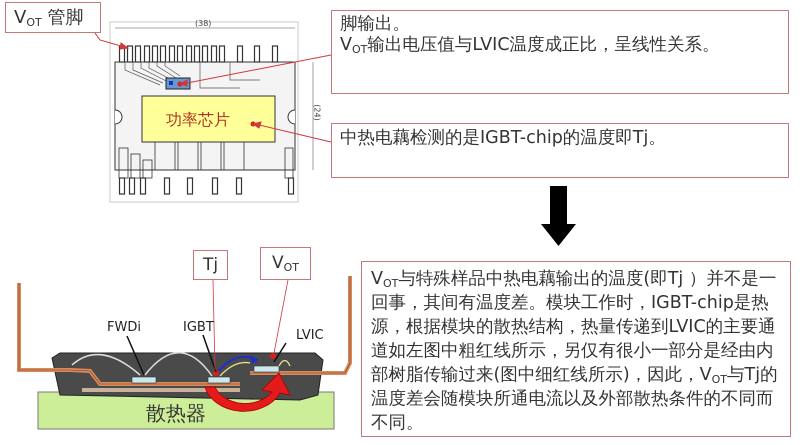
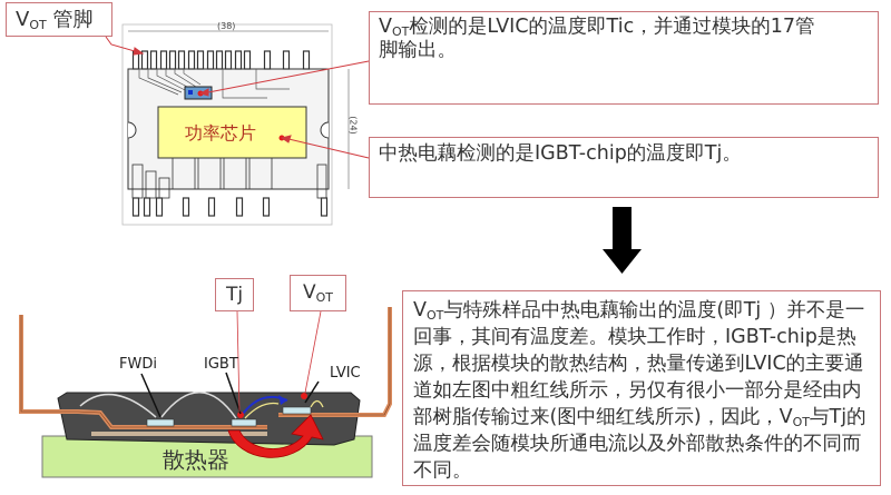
  VOT 管脚
  (38)
  功率芯片
+ VOT检测的是LVIC的温度即Tic，并通过模块的17管
  脚输出。
- VOT输出电压值与LVIC温度成正比，呈线性关系。
  中热电藕检测的是IGBT-chip的温度即Tj。
  Tj
  VOT
  FWDi
  IGBT
  LVIC
  散热器
  VOT与特殊样品中热电藕输出的温度(即Tj ）并不是一回事，其间有温度差。模块工作时，IGBT-chip是热源，根据模块的散热结构，热量传递到LVIC的主要通道如左图中粗红线所示，另仅有很小一部分是经由内部树脂传输过来(图中细红线所示)，因此，VOT与Tj的温度差会随模块所通电流以及外部散热条件的不同而不同。
